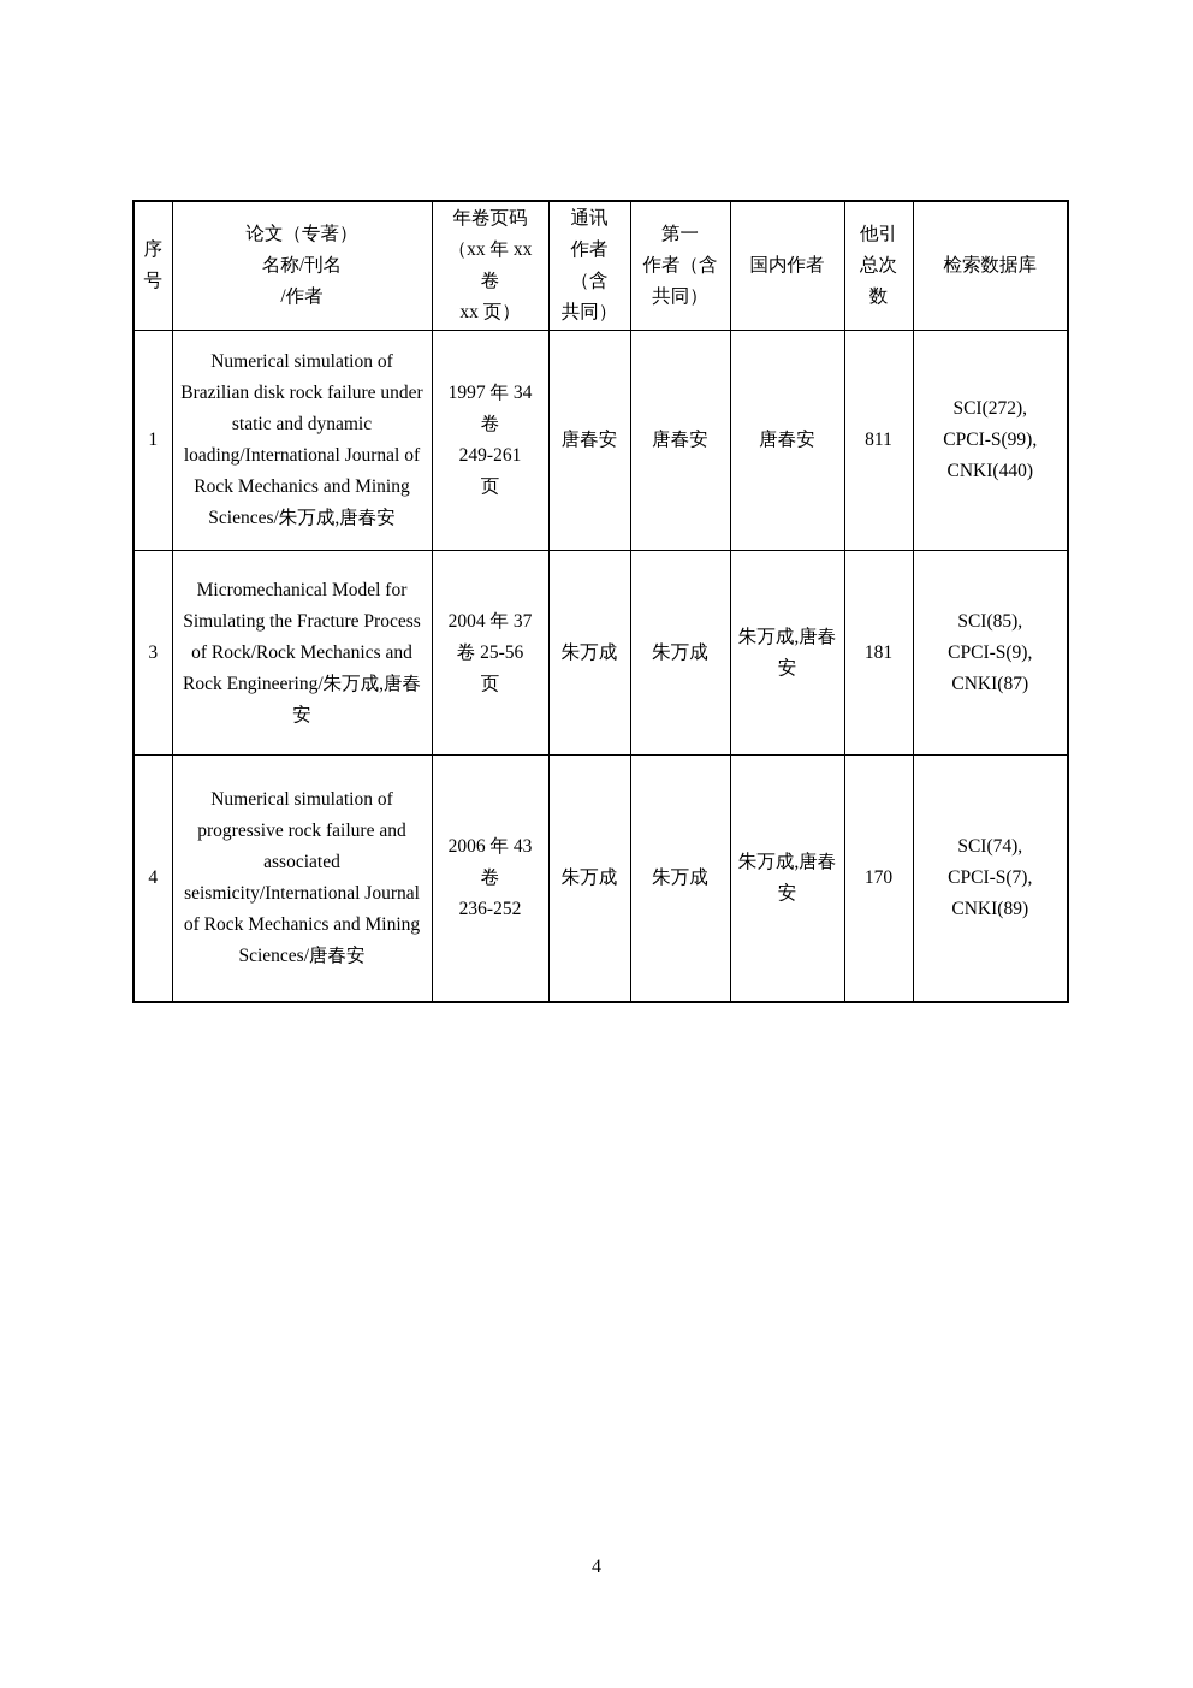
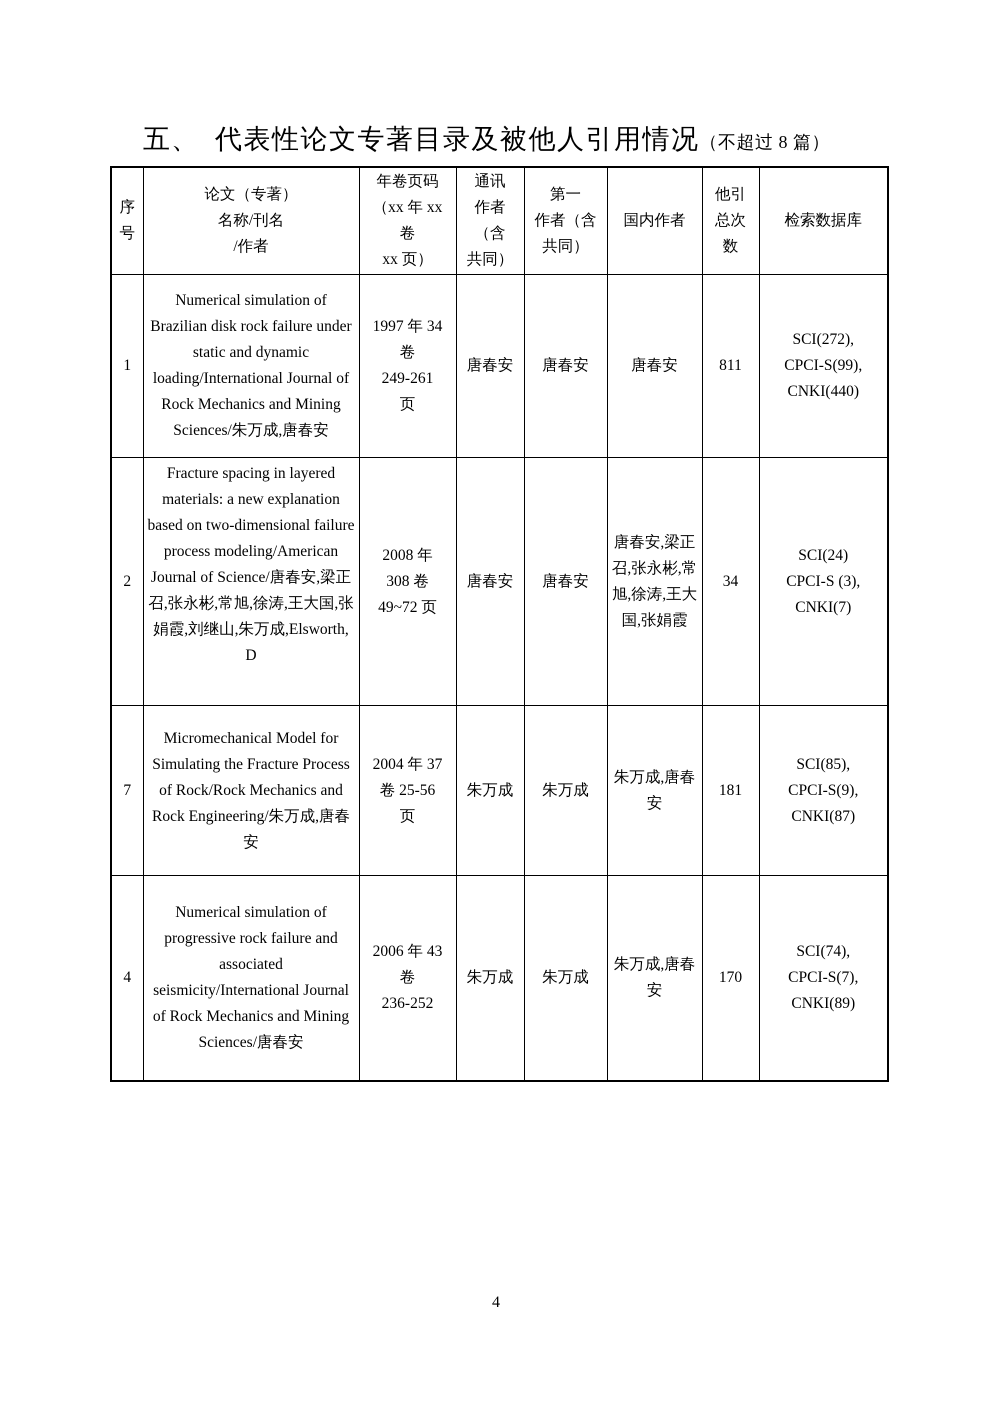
+ 五、 代表性论文专著目录及被他人引用情况（不超过 8 篇）
  序 号	论文（专著） 名称/刊名 /作者	年卷页码 （xx 年 xx 卷 xx 页）	通讯 作者 （含 共同）	第一 作者（含 共同）	国内作者	他引 总次 数	检索数据库
  1	Numerical simulation of Brazilian disk rock failure under static and dynamic loading/International Journal of Rock Mechanics and Mining Sciences/朱万成,唐春安	1997 年 34 卷 249-261 页	唐春安	唐春安	唐春安	811	SCI(272), CPCI-S(99), CNKI(440)
+ 2	Fracture spacing in layered materials: a new explanation based on two-dimensional failure process modeling/American Journal of Science/唐春安,梁正召,张永彬,常旭,徐涛,王大国,张娟霞,刘继山,朱万成,Elsworth, D	2008 年 308 卷 49~72 页	唐春安	唐春安	唐春安,梁正召,张永彬,常旭,徐涛,王大国,张娟霞	34	SCI(24) CPCI-S (3), CNKI(7)
- 3	Micromechanical Model for Simulating the Fracture Process of Rock/Rock Mechanics and Rock Engineering/朱万成,唐春安	2004 年 37 卷 25-56 页	朱万成	朱万成	朱万成,唐春安	181	SCI(85), CPCI-S(9), CNKI(87)
+ 7	Micromechanical Model for Simulating the Fracture Process of Rock/Rock Mechanics and Rock Engineering/朱万成,唐春安	2004 年 37 卷 25-56 页	朱万成	朱万成	朱万成,唐春安	181	SCI(85), CPCI-S(9), CNKI(87)
  4	Numerical simulation of progressive rock failure and associated seismicity/International Journal of Rock Mechanics and Mining Sciences/唐春安	2006 年 43 卷 236-252	朱万成	朱万成	朱万成,唐春安	170	SCI(74), CPCI-S(7), CNKI(89)
  4
